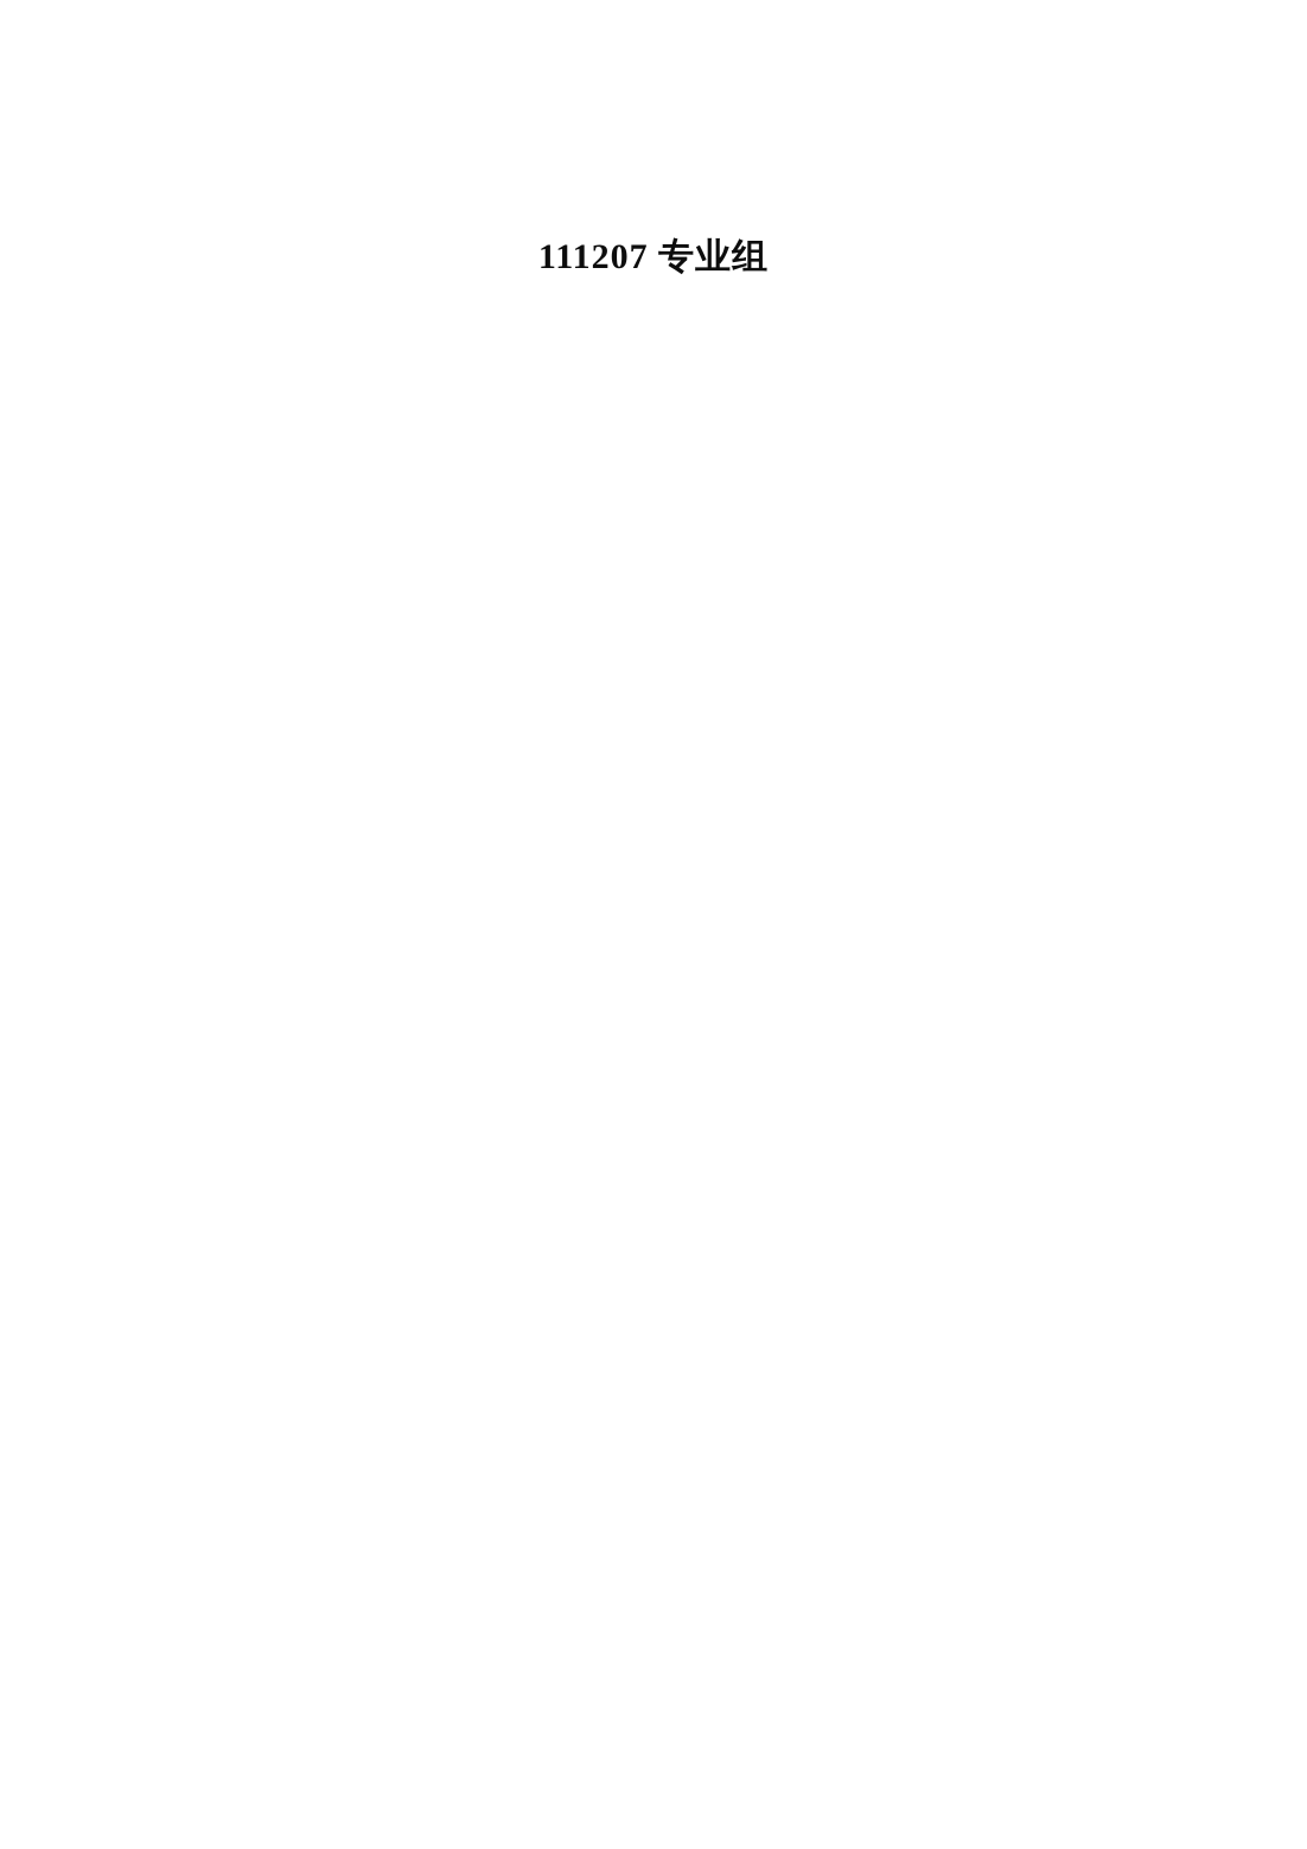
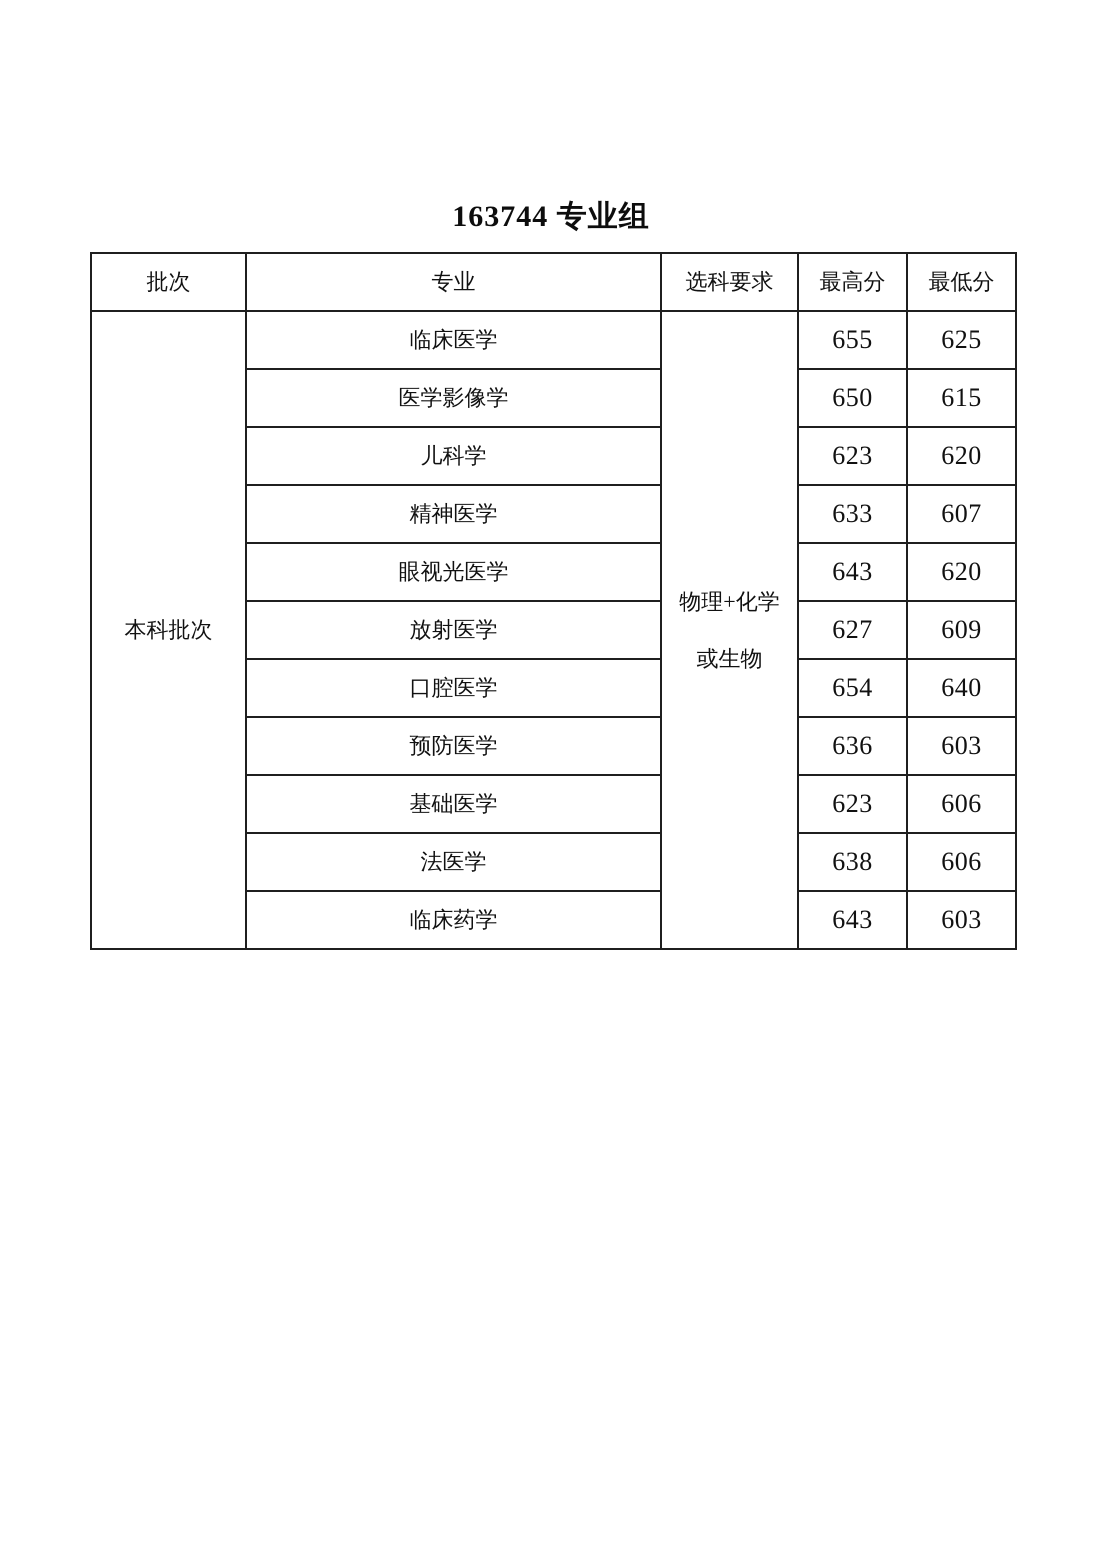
- 111207 专业组
+ 163744 专业组
+ 批次	专业	选科要求	最高分	最低分
+ 本科批次	临床医学	物理+化学 或生物	655	625
+ 医学影像学	650	615
+ 儿科学	623	620
+ 精神医学	633	607
+ 眼视光医学	643	620
+ 放射医学	627	609
+ 口腔医学	654	640
+ 预防医学	636	603
+ 基础医学	623	606
+ 法医学	638	606
+ 临床药学	643	603
